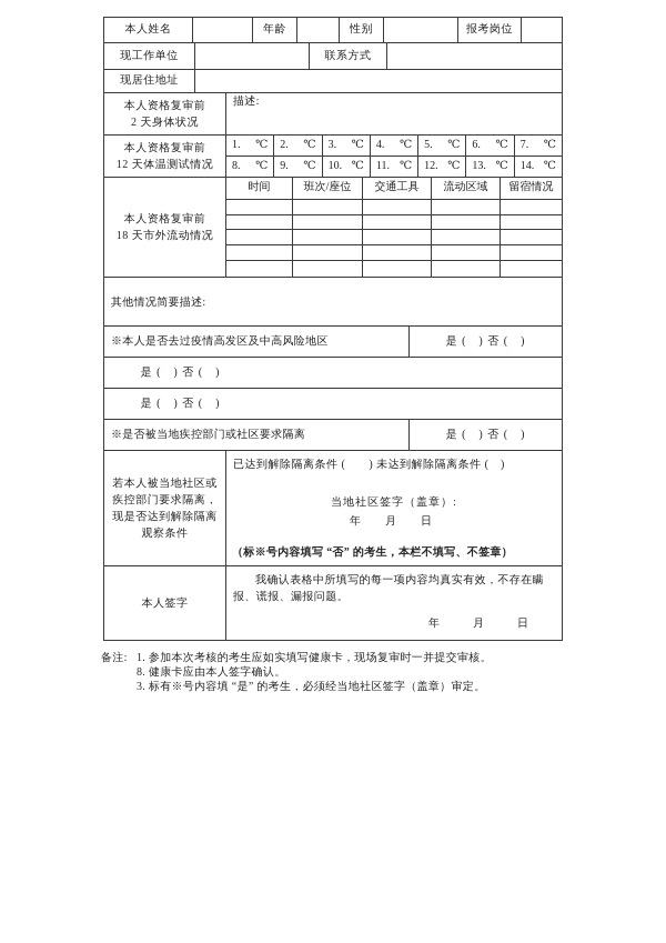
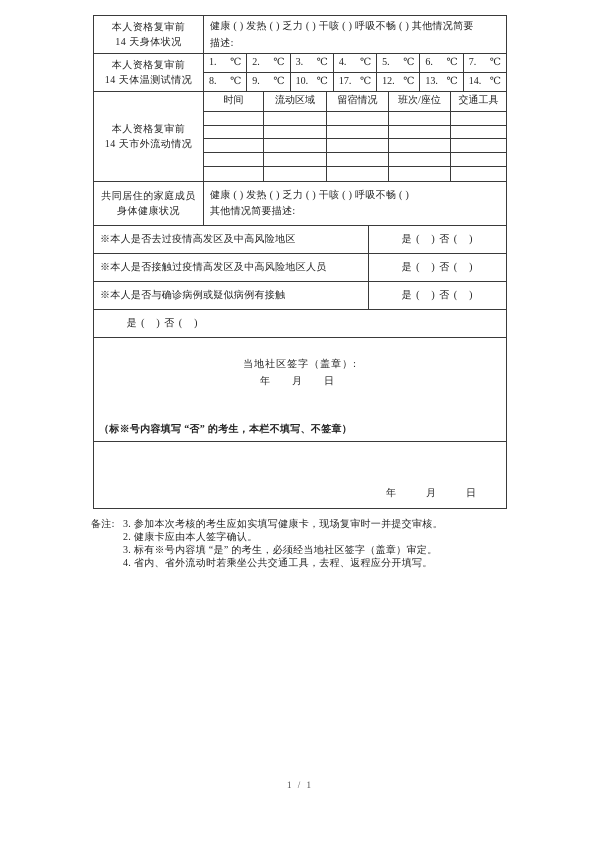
- 本人姓名
- 年龄
- 性别
- 报考岗位
- 现工作单位
- 联系方式
- 现居住地址
  本人资格复审前
- 2 天身体状况
+ 14 天身体状况
+ 健康 ( ) 发热 ( ) 乏力 ( ) 干咳 ( ) 呼吸不畅 ( ) 其他情况简要
  描述:
  本人资格复审前
- 12 天体温测试情况
+ 14 天体温测试情况
  1.
  ℃
  2.
  ℃
  3.
  ℃
  4.
  ℃
  5.
  ℃
  6.
  ℃
  7.
  ℃
  8.
  ℃
  9.
  ℃
  10.
  ℃
- 11.
+ 17.
  ℃
  12.
  ℃
  13.
  ℃
  14.
  ℃
  本人资格复审前
- 18 天市外流动情况
+ 14 天市外流动情况
  时间
- 班次/座位
+ 流动区域
- 交通工具
+ 留宿情况
- 流动区域
+ 班次/座位
- 留宿情况
+ 交通工具
+ 共同居住的家庭成员
+ 身体健康状况
+ 健康 ( ) 发热 ( ) 乏力 ( ) 干咳 ( ) 呼吸不畅 ( )
  其他情况简要描述:
  ※本人是否去过疫情高发区及中高风险地区
  是 ( ) 否 ( )
+ ※本人是否接触过疫情高发区及中高风险地区人员
  是 ( ) 否 ( )
+ ※本人是否与确诊病例或疑似病例有接触
  是 ( ) 否 ( )
- ※是否被当地疾控部门或社区要求隔离
  是 ( ) 否 ( )
- 若本人被当地社区或
- 疾控部门要求隔离，
- 现是否达到解除隔离
- 观察条件
- 已达到解除隔离条件 ( ) 未达到解除隔离条件 ( )
  当地社区签字（盖章）:
  年 月 日
  （标※号内容填写 “否” 的考生，本栏不填写、不签章）
- 本人签字
- 我确认表格中所填写的每一项内容均真实有效，不存在瞒报、谎报、漏报问题。
  年 月 日
  备注:
- 1. 参加本次考核的考生应如实填写健康卡，现场复审时一并提交审核。
+ 3. 参加本次考核的考生应如实填写健康卡，现场复审时一并提交审核。
- 8. 健康卡应由本人签字确认。
+ 2. 健康卡应由本人签字确认。
  3. 标有※号内容填 “是” 的考生，必须经当地社区签字（盖章）审定。
+ 4. 省内、省外流动时若乘坐公共交通工具，去程、返程应分开填写。
+ 1 / 1
